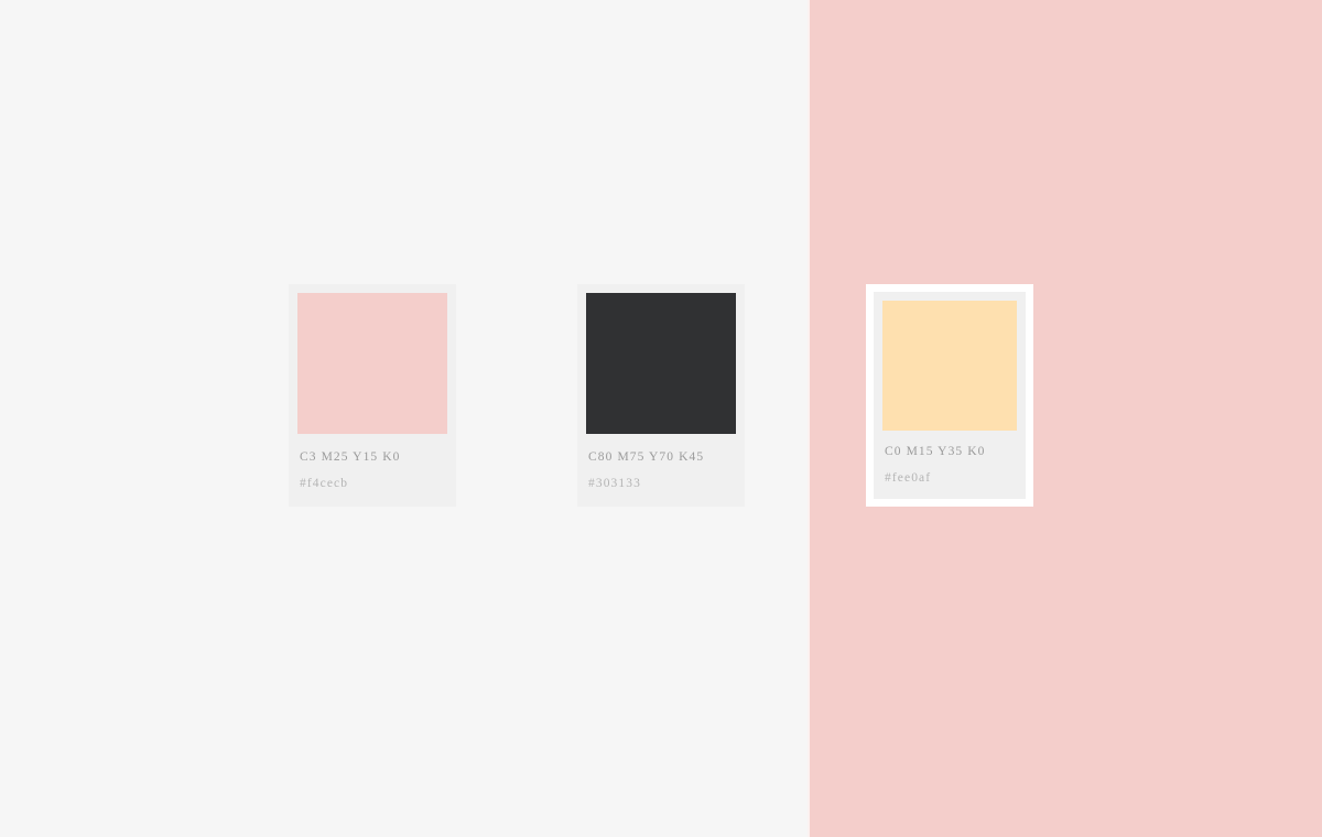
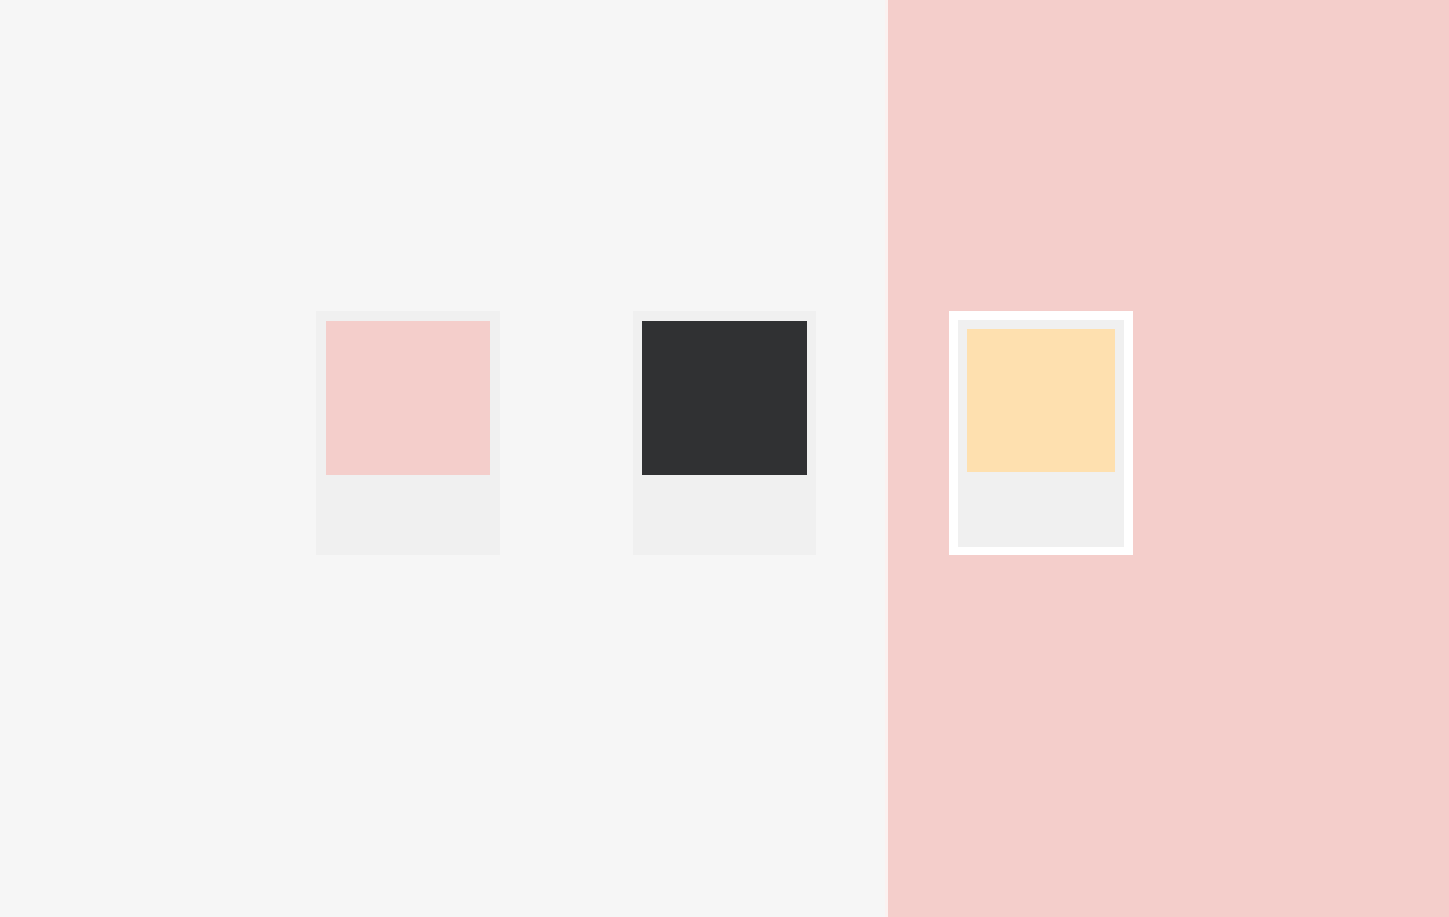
- C3 M25 Y15 K0
- #f4cecb
- C80 M75 Y70 K45
- #303133
- C0 M15 Y35 K0
- #fee0af
